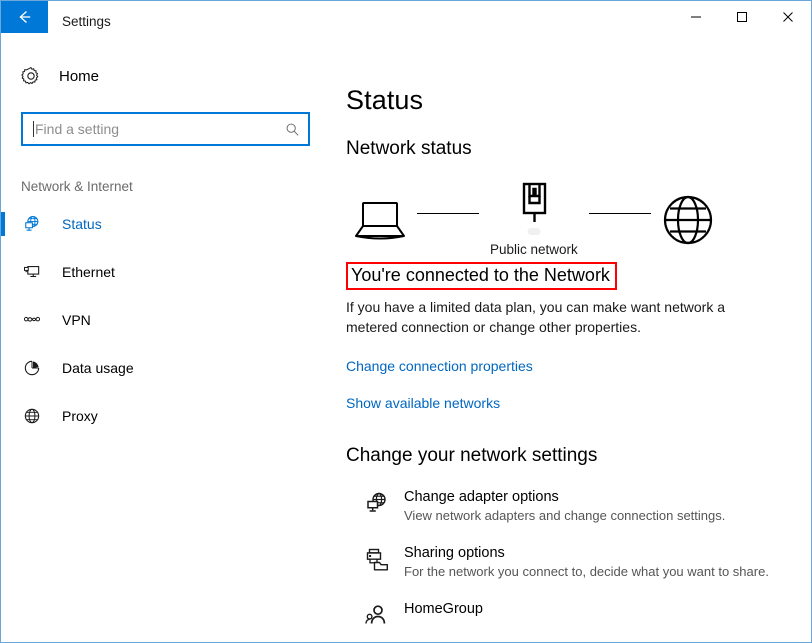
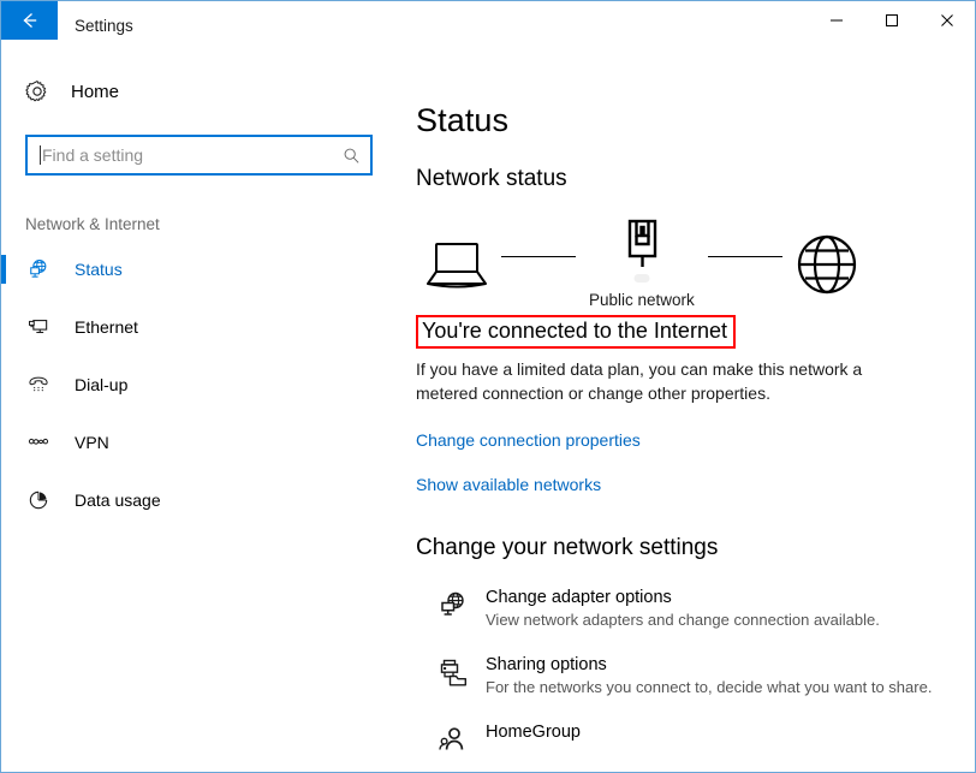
  Settings
  Home
  Find a setting
  Network & Internet
  Status
  Ethernet
+ Dial-up
  VPN
  Data usage
- Proxy
  Status
  Network status
  Public network
- You're connected to the Network
+ You're connected to the Internet
- If you have a limited data plan, you can make want network a metered connection or change other properties.
+ If you have a limited data plan, you can make this network a metered connection or change other properties.
  Change connection properties
  Show available networks
  Change your network settings
  Change adapter options
- View network adapters and change connection settings.
+ View network adapters and change connection available.
  Sharing options
- For the network you connect to, decide what you want to share.
+ For the networks you connect to, decide what you want to share.
  HomeGroup
